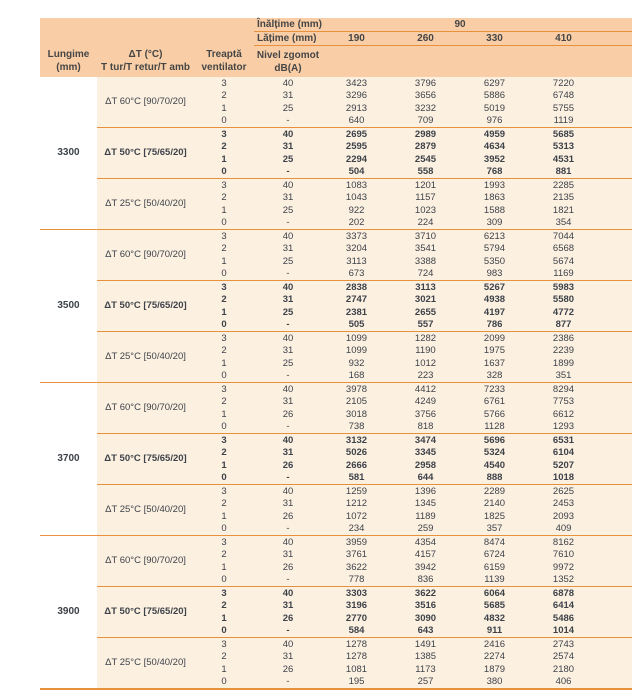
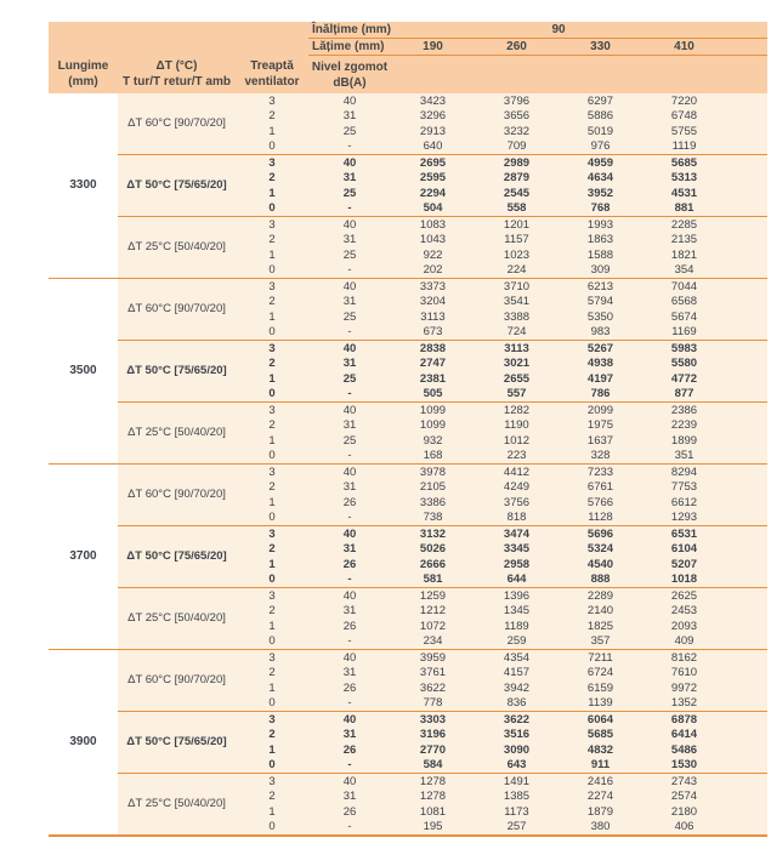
  	Înălțime (mm)	90
  	Lățime (mm)	190	260	330	410
  Lungime (mm)	ΔT (°C) T tur/T retur/T amb	Treaptă ventilator	Nivel zgomot dB(A)
  3300	ΔT 60°C [90/70/20]	3	40	3423	3796	6297	7220
  2	31	3296	3656	5886	6748
  1	25	2913	3232	5019	5755
  0	-	640	709	976	1119
  ΔT 50°C [75/65/20]	3	40	2695	2989	4959	5685
  2	31	2595	2879	4634	5313
  1	25	2294	2545	3952	4531
  0	-	504	558	768	881
  ΔT 25°C [50/40/20]	3	40	1083	1201	1993	2285
  2	31	1043	1157	1863	2135
  1	25	922	1023	1588	1821
  0	-	202	224	309	354
  3500	ΔT 60°C [90/70/20]	3	40	3373	3710	6213	7044
  2	31	3204	3541	5794	6568
  1	25	3113	3388	5350	5674
  0	-	673	724	983	1169
  ΔT 50°C [75/65/20]	3	40	2838	3113	5267	5983
  2	31	2747	3021	4938	5580
  1	25	2381	2655	4197	4772
  0	-	505	557	786	877
  ΔT 25°C [50/40/20]	3	40	1099	1282	2099	2386
  2	31	1099	1190	1975	2239
  1	25	932	1012	1637	1899
  0	-	168	223	328	351
  3700	ΔT 60°C [90/70/20]	3	40	3978	4412	7233	8294
  2	31	2105	4249	6761	7753
- 1	26	3018	3756	5766	6612
+ 1	26	3386	3756	5766	6612
  0	-	738	818	1128	1293
  ΔT 50°C [75/65/20]	3	40	3132	3474	5696	6531
  2	31	5026	3345	5324	6104
  1	26	2666	2958	4540	5207
  0	-	581	644	888	1018
  ΔT 25°C [50/40/20]	3	40	1259	1396	2289	2625
  2	31	1212	1345	2140	2453
  1	26	1072	1189	1825	2093
  0	-	234	259	357	409
- 3900	ΔT 60°C [90/70/20]	3	40	3959	4354	8474	8162
+ 3900	ΔT 60°C [90/70/20]	3	40	3959	4354	7211	8162
  2	31	3761	4157	6724	7610
  1	26	3622	3942	6159	9972
  0	-	778	836	1139	1352
  ΔT 50°C [75/65/20]	3	40	3303	3622	6064	6878
  2	31	3196	3516	5685	6414
  1	26	2770	3090	4832	5486
- 0	-	584	643	911	1014
+ 0	-	584	643	911	1530
  ΔT 25°C [50/40/20]	3	40	1278	1491	2416	2743
  2	31	1278	1385	2274	2574
  1	26	1081	1173	1879	2180
  0	-	195	257	380	406
